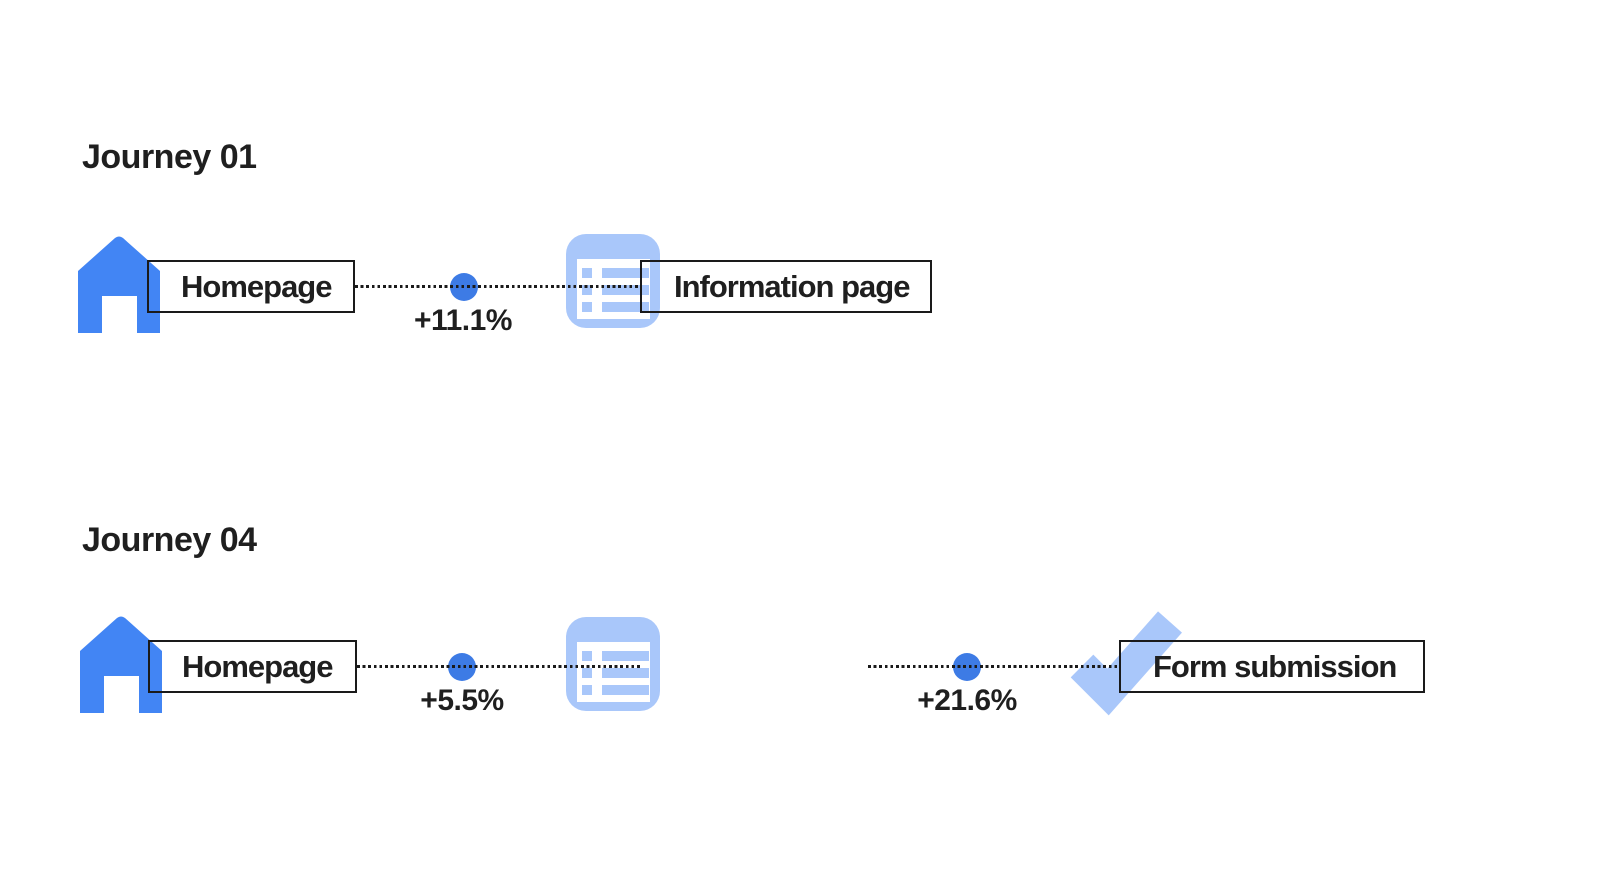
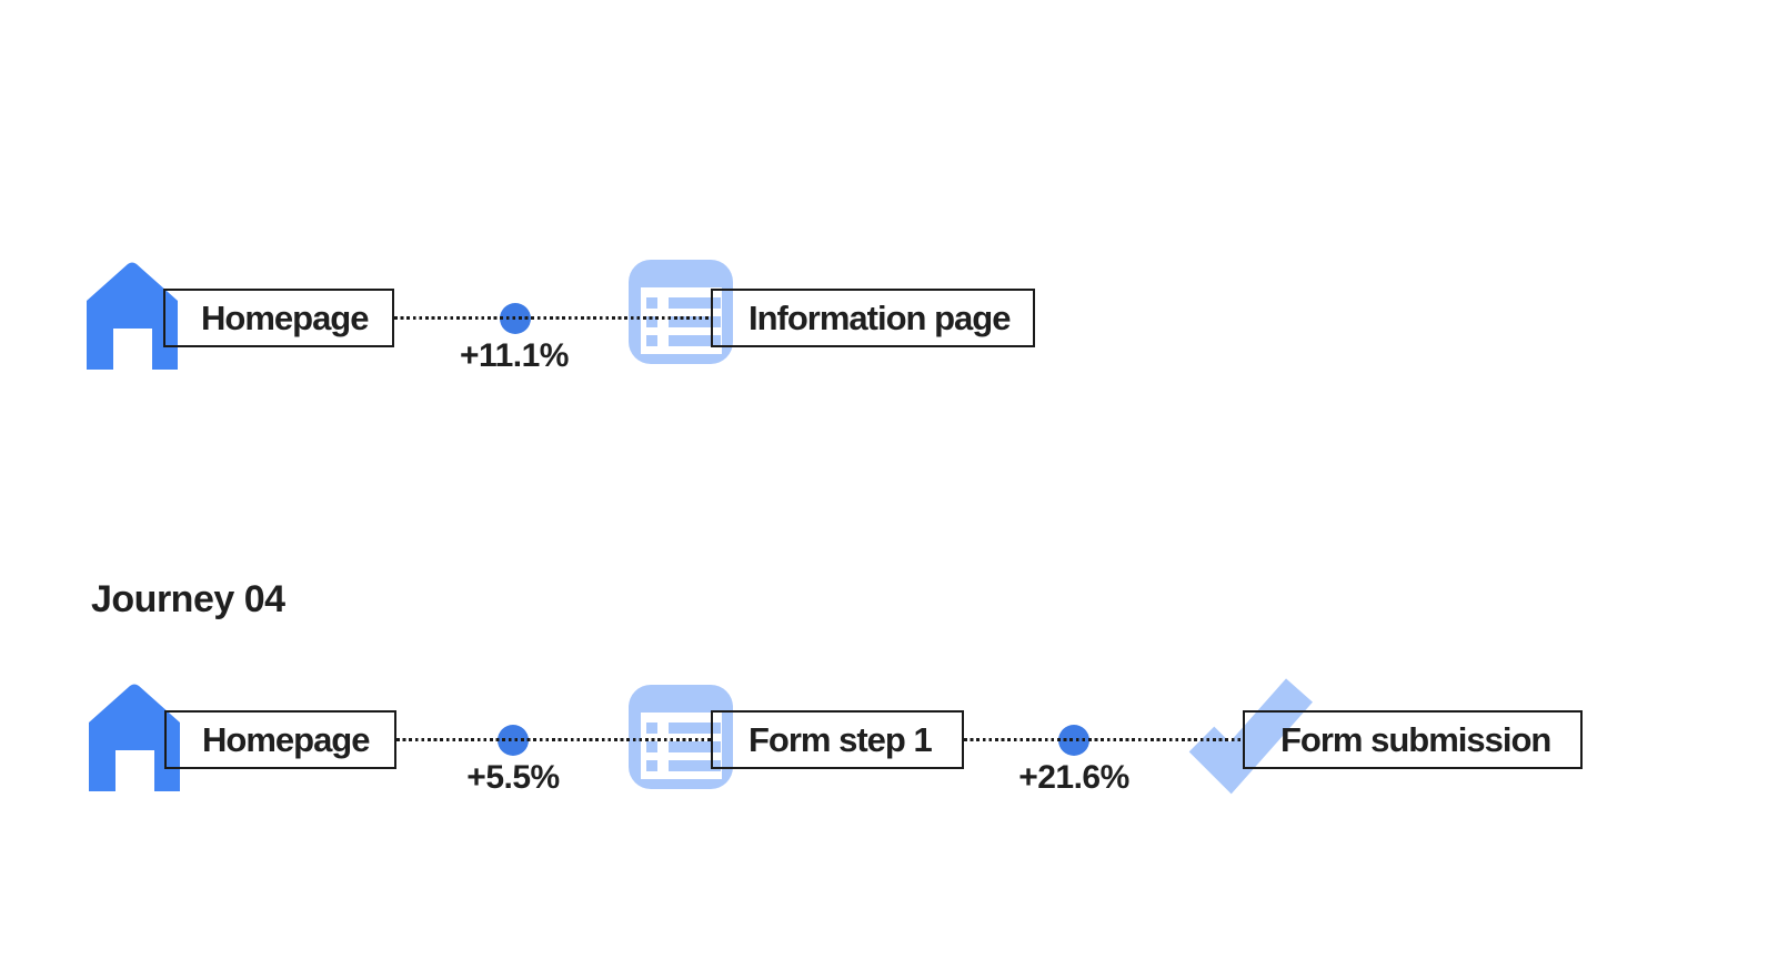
- Journey 01
  Homepage
  +11.1%
  Information page
  Journey 04
  Homepage
  +5.5%
+ Form step 1
  +21.6%
  Form submission
